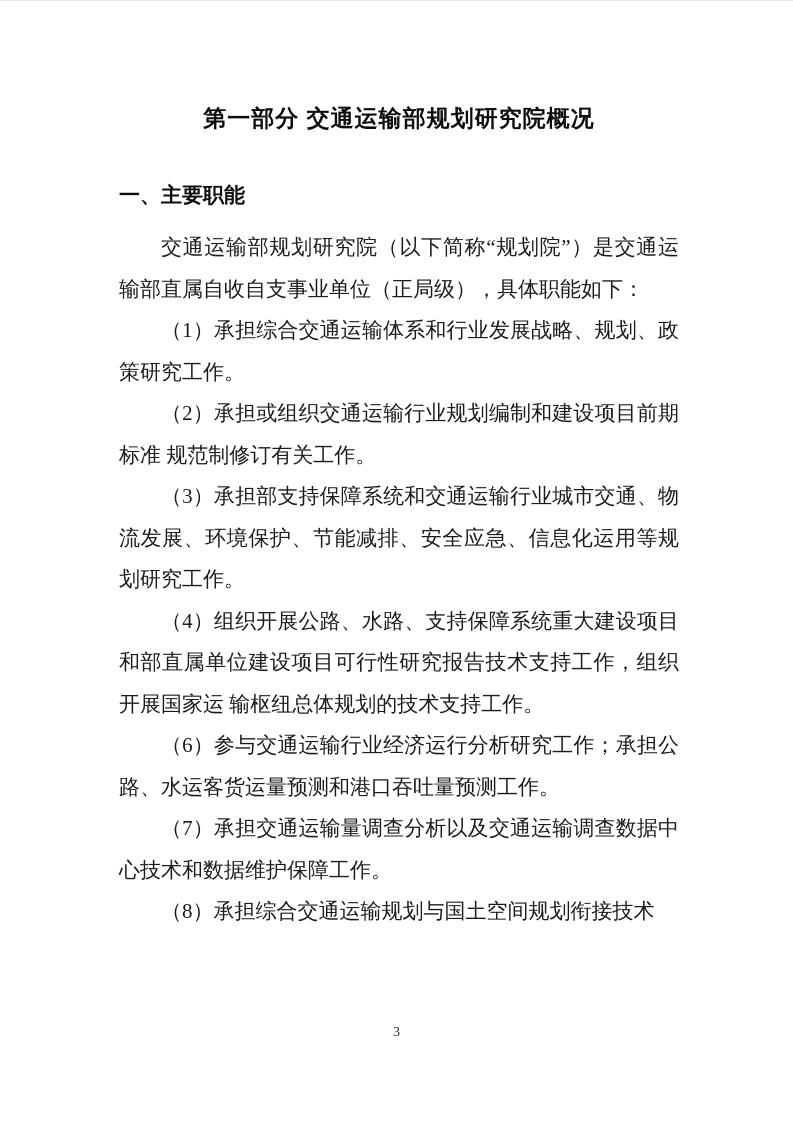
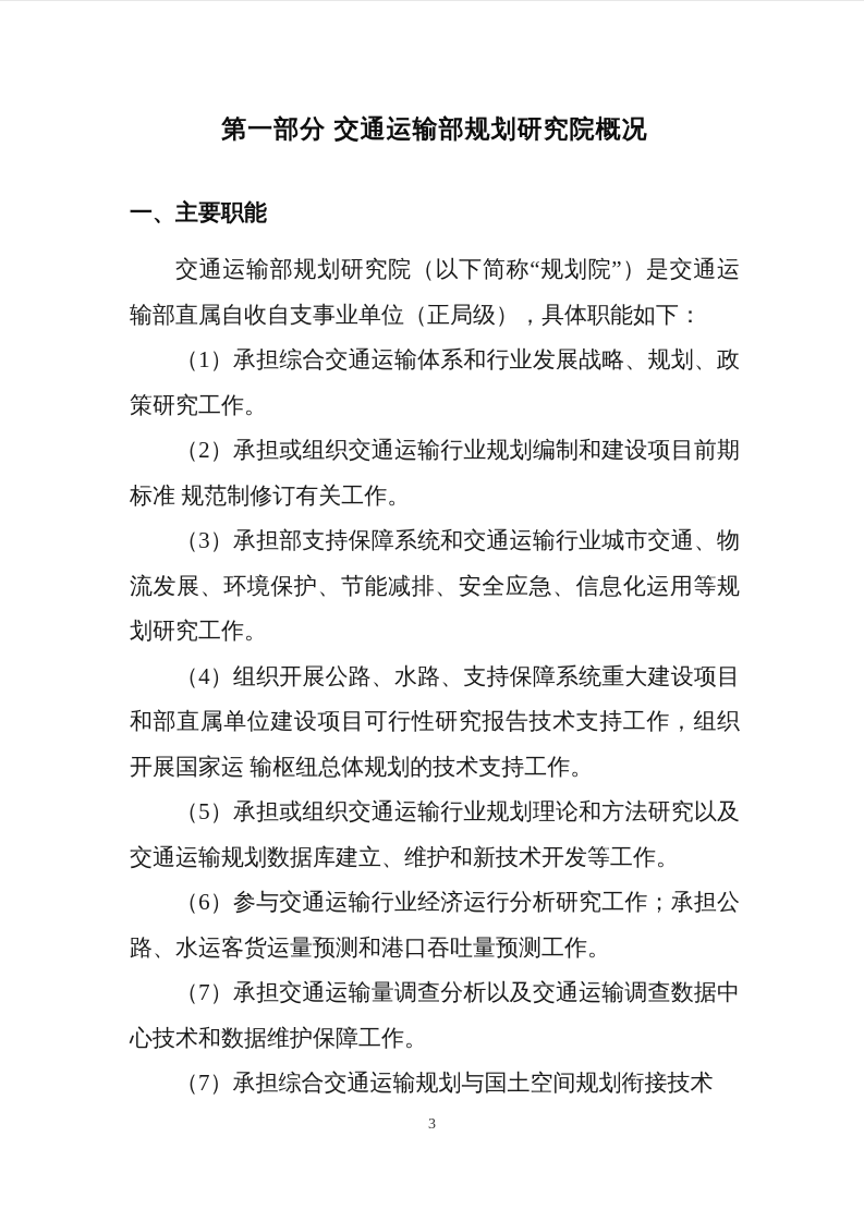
  第一部分 交通运输部规划研究院概况
  一、主要职能
  交通运输部规划研究院（以下简称“规划院”）是交通运输部直属自收自支事业单位（正局级），具体职能如下：
  （1）承担综合交通运输体系和行业发展战略、规划、政策研究工作。
  （2）承担或组织交通运输行业规划编制和建设项目前期标准 规范制修订有关工作。
  （3）承担部支持保障系统和交通运输行业城市交通、物流发展、环境保护、节能减排、安全应急、信息化运用等规划研究工作。
  （4）组织开展公路、水路、支持保障系统重大建设项目和部直属单位建设项目可行性研究报告技术支持工作，组织开展国家运 输枢纽总体规划的技术支持工作。
+ （5）承担或组织交通运输行业规划理论和方法研究以及交通运输规划数据库建立、维护和新技术开发等工作。
  （6）参与交通运输行业经济运行分析研究工作；承担公路、水运客货运量预测和港口吞吐量预测工作。
  （7）承担交通运输量调查分析以及交通运输调查数据中心技术和数据维护保障工作。
- （8）承担综合交通运输规划与国土空间规划衔接技术
+ （7）承担综合交通运输规划与国土空间规划衔接技术
  3
